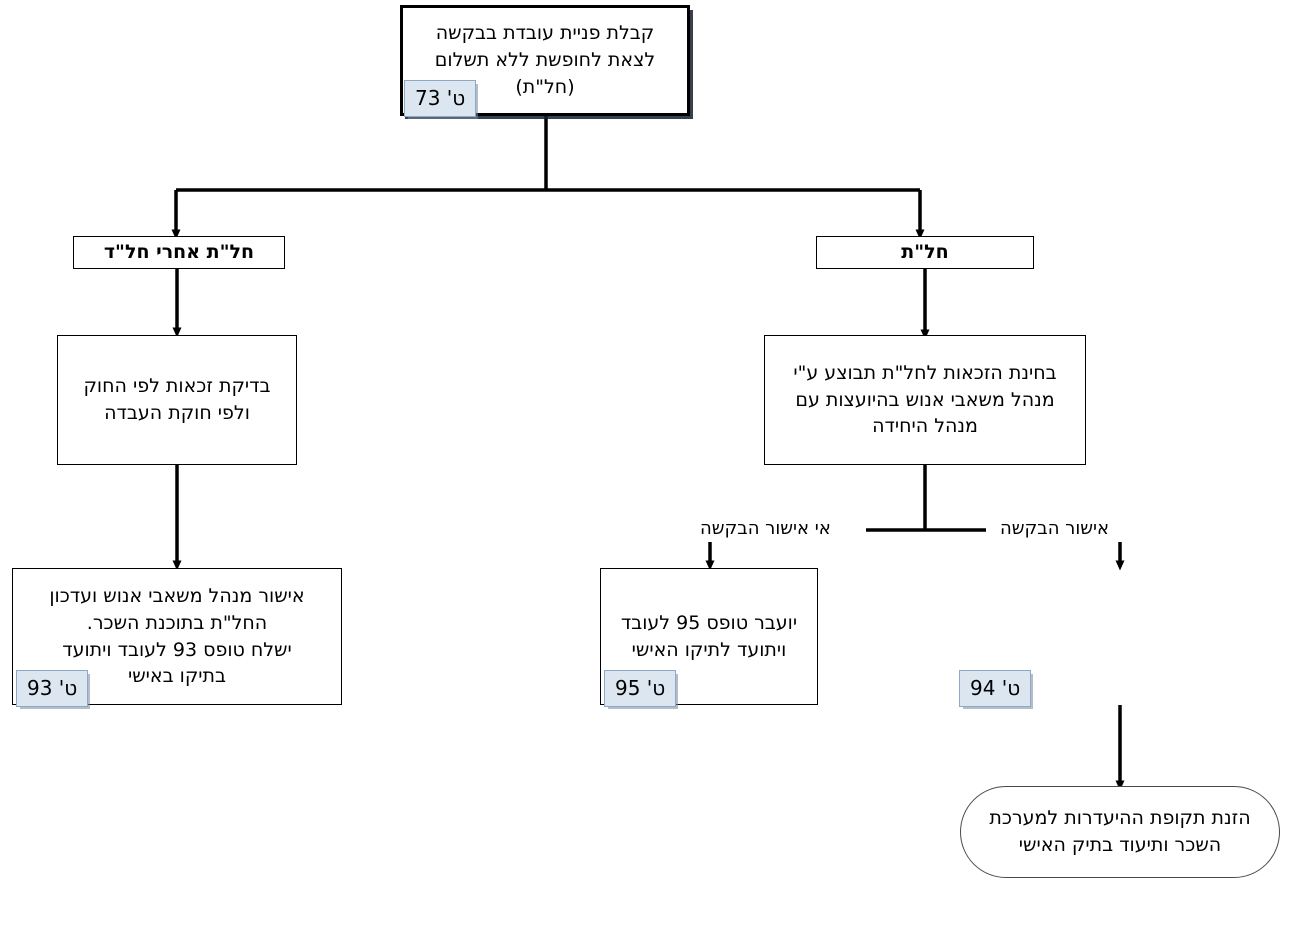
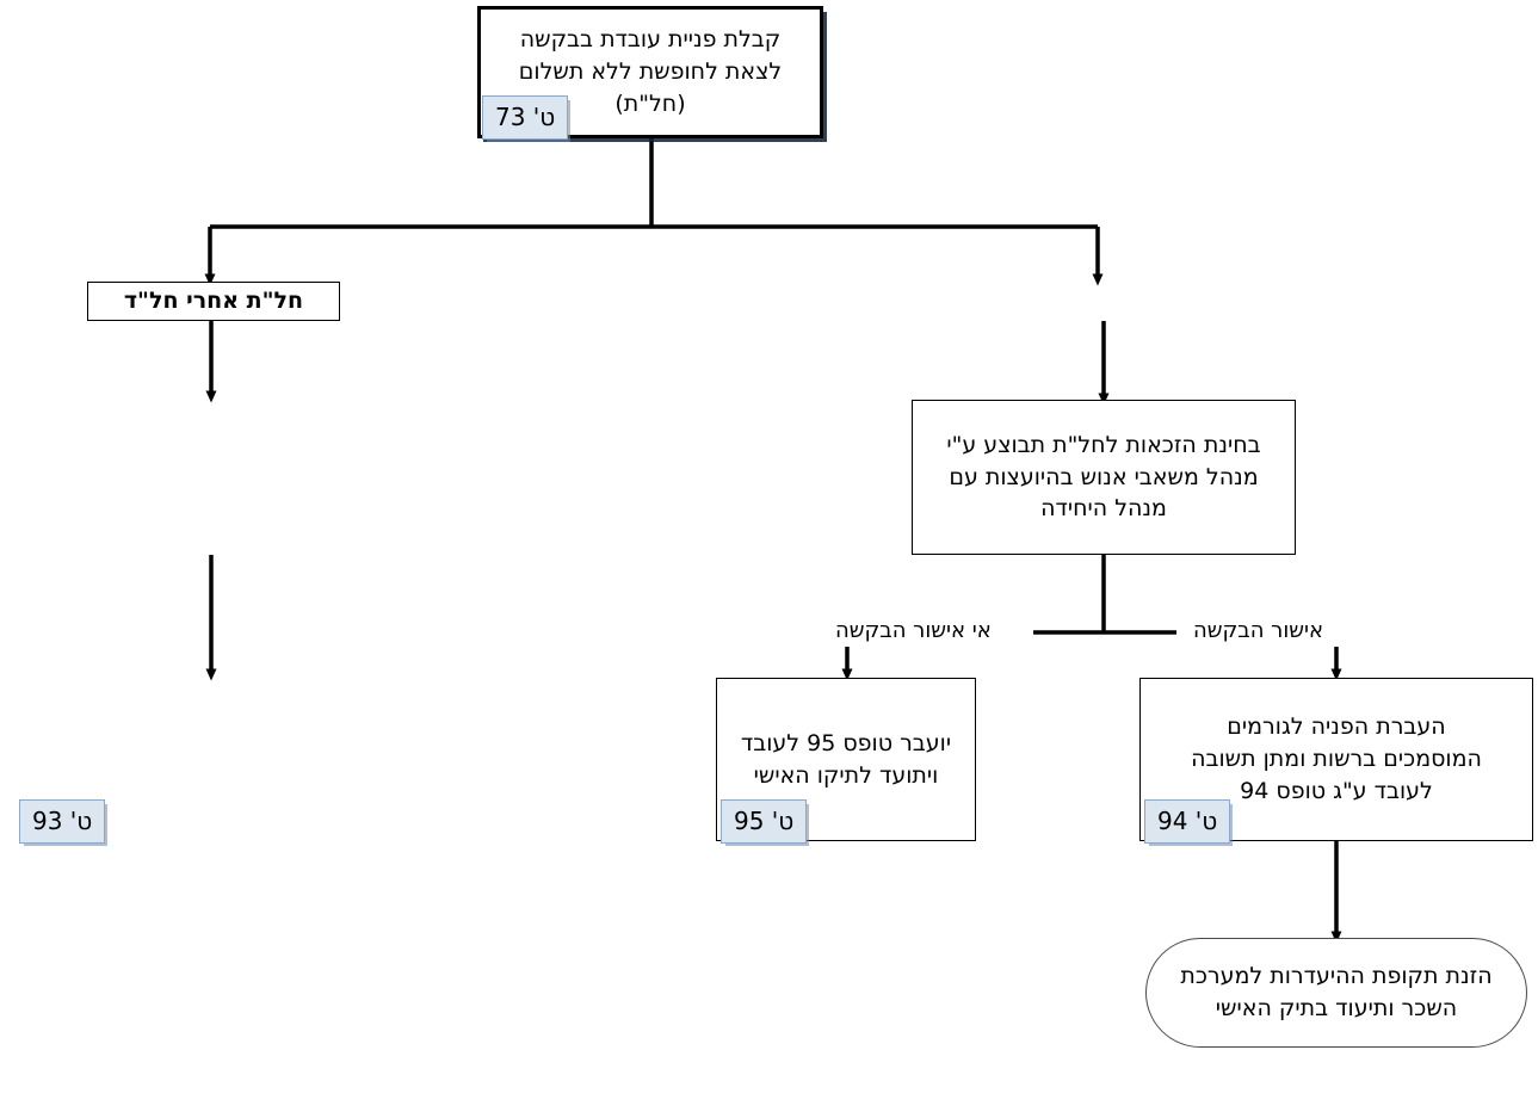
  קבלת פניית עובדת בבקשה
  לצאת לחופשת ללא תשלום
  (חל"ת)
  ט' 73
  חל"ת אחרי חל"ד
- חל"ת
- בדיקת זכאות לפי החוק
- ולפי חוקת העבדה
- אישור מנהל משאבי אנוש ועדכון
- החל"ת בתוכנת השכר.
- ישלח טופס 93 לעובד ויתועד
- בתיקו באישי
  ט' 93
  בחינת הזכאות לחל"ת תבוצע ע"י
  מנהל משאבי אנוש בהיועצות עם
  מנהל היחידה
  אי אישור הבקשה
  אישור הבקשה
  יועבר טופס 95 לעובד
  ויתועד לתיקו האישי
  ט' 95
+ העברת הפניה לגורמים
+ המוסמכים ברשות ומתן תשובה
+ לעובד ע"ג טופס 94
  ט' 94
  הזנת תקופת ההיעדרות למערכת
  השכר ותיעוד בתיק האישי
